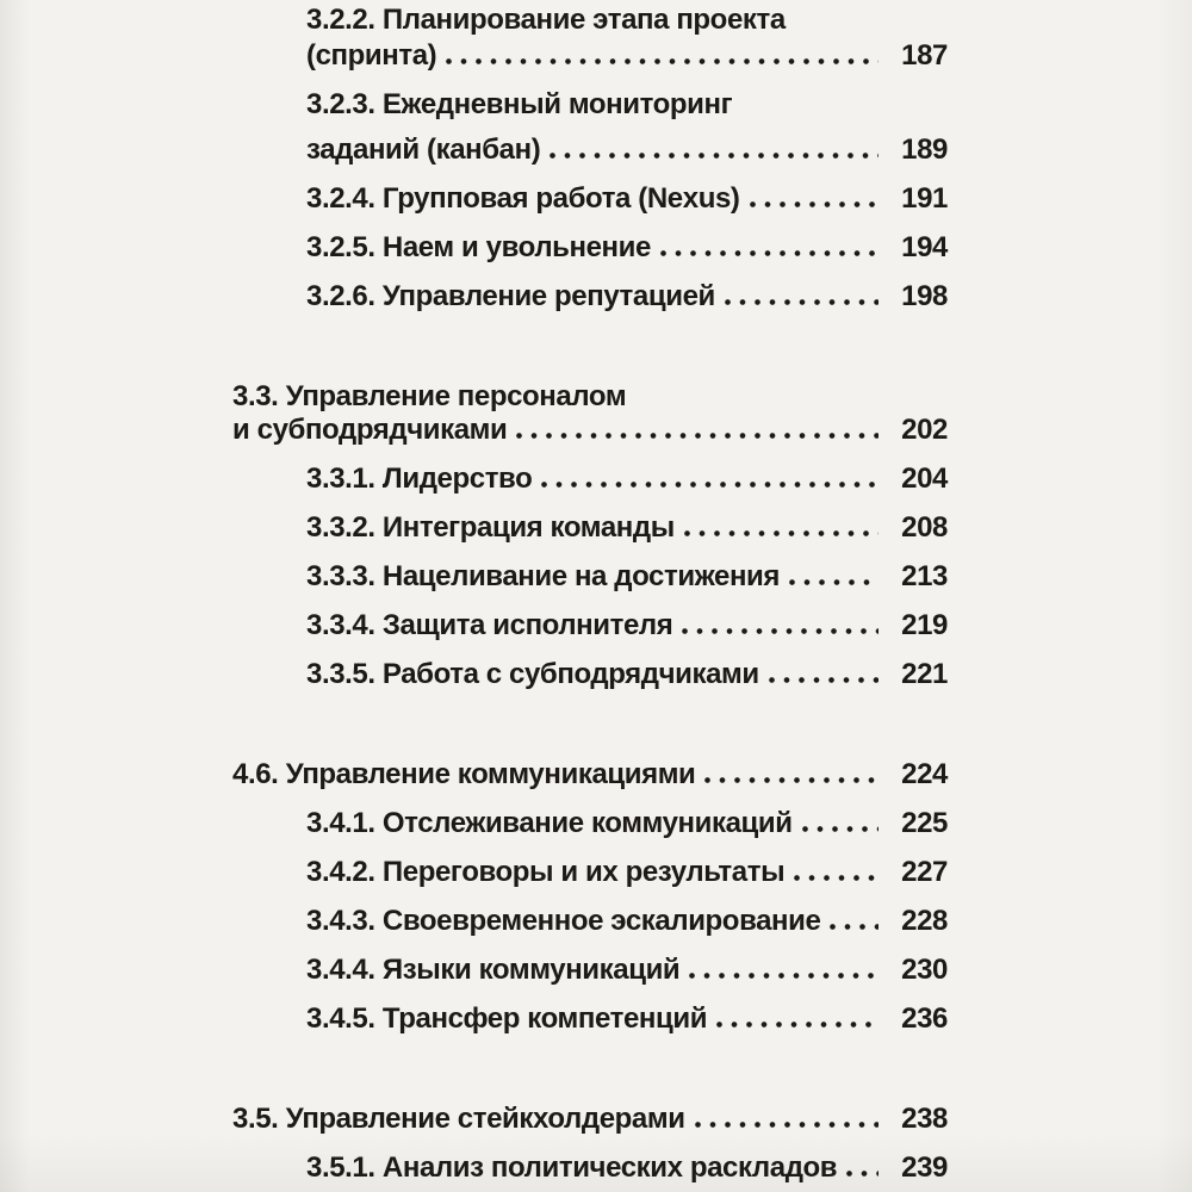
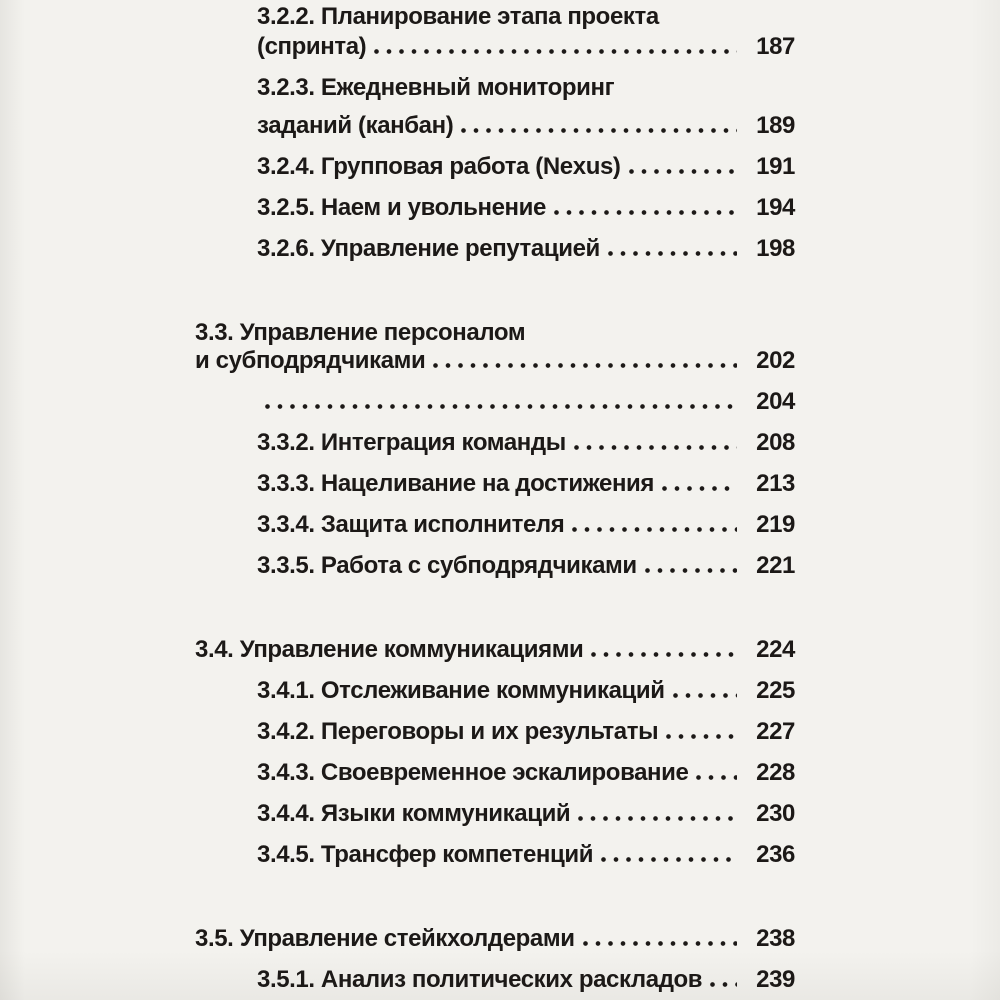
  3.2.2. Планирование этапа проекта
  (спринта)
  187
  3.2.3. Ежедневный мониторинг
  заданий (канбан)
  189
  3.2.4. Групповая работа (Nexus)
  191
  3.2.5. Наем и увольнение
  194
  3.2.6. Управление репутацией
  198
  3.3. Управление персоналом
  и субподрядчиками
  202
- 3.3.1. Лидерство
  204
  3.3.2. Интеграция команды
  208
  3.3.3. Нацеливание на достижения
  213
  3.3.4. Защита исполнителя
  219
  3.3.5. Работа с субподрядчиками
  221
- 4.6. Управление коммуникациями
+ 3.4. Управление коммуникациями
  224
  3.4.1. Отслеживание коммуникаций
  225
  3.4.2. Переговоры и их результаты
  227
  3.4.3. Своевременное эскалирование
  228
  3.4.4. Языки коммуникаций
  230
  3.4.5. Трансфер компетенций
  236
  3.5. Управление стейкхолдерами
  238
  3.5.1. Анализ политических раскладов
  239
